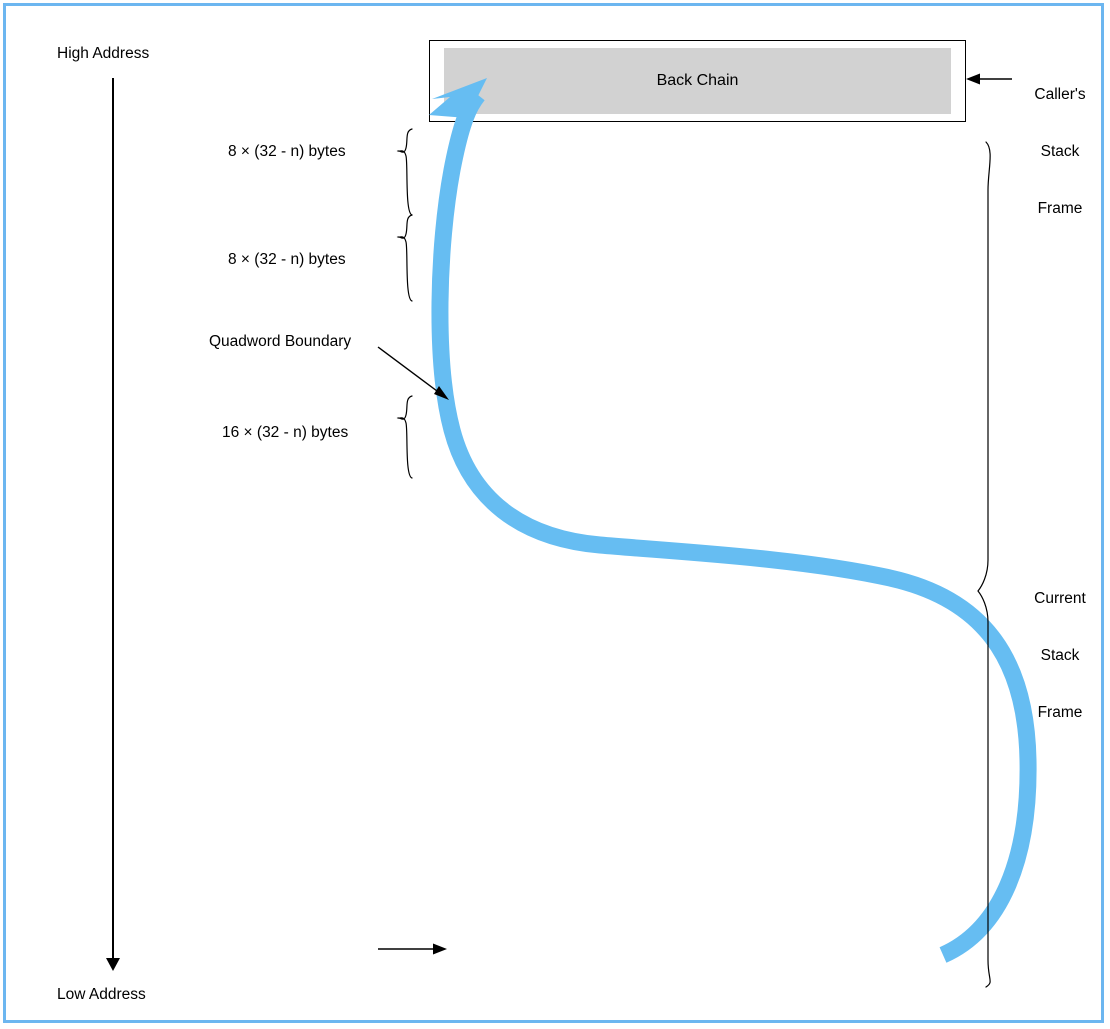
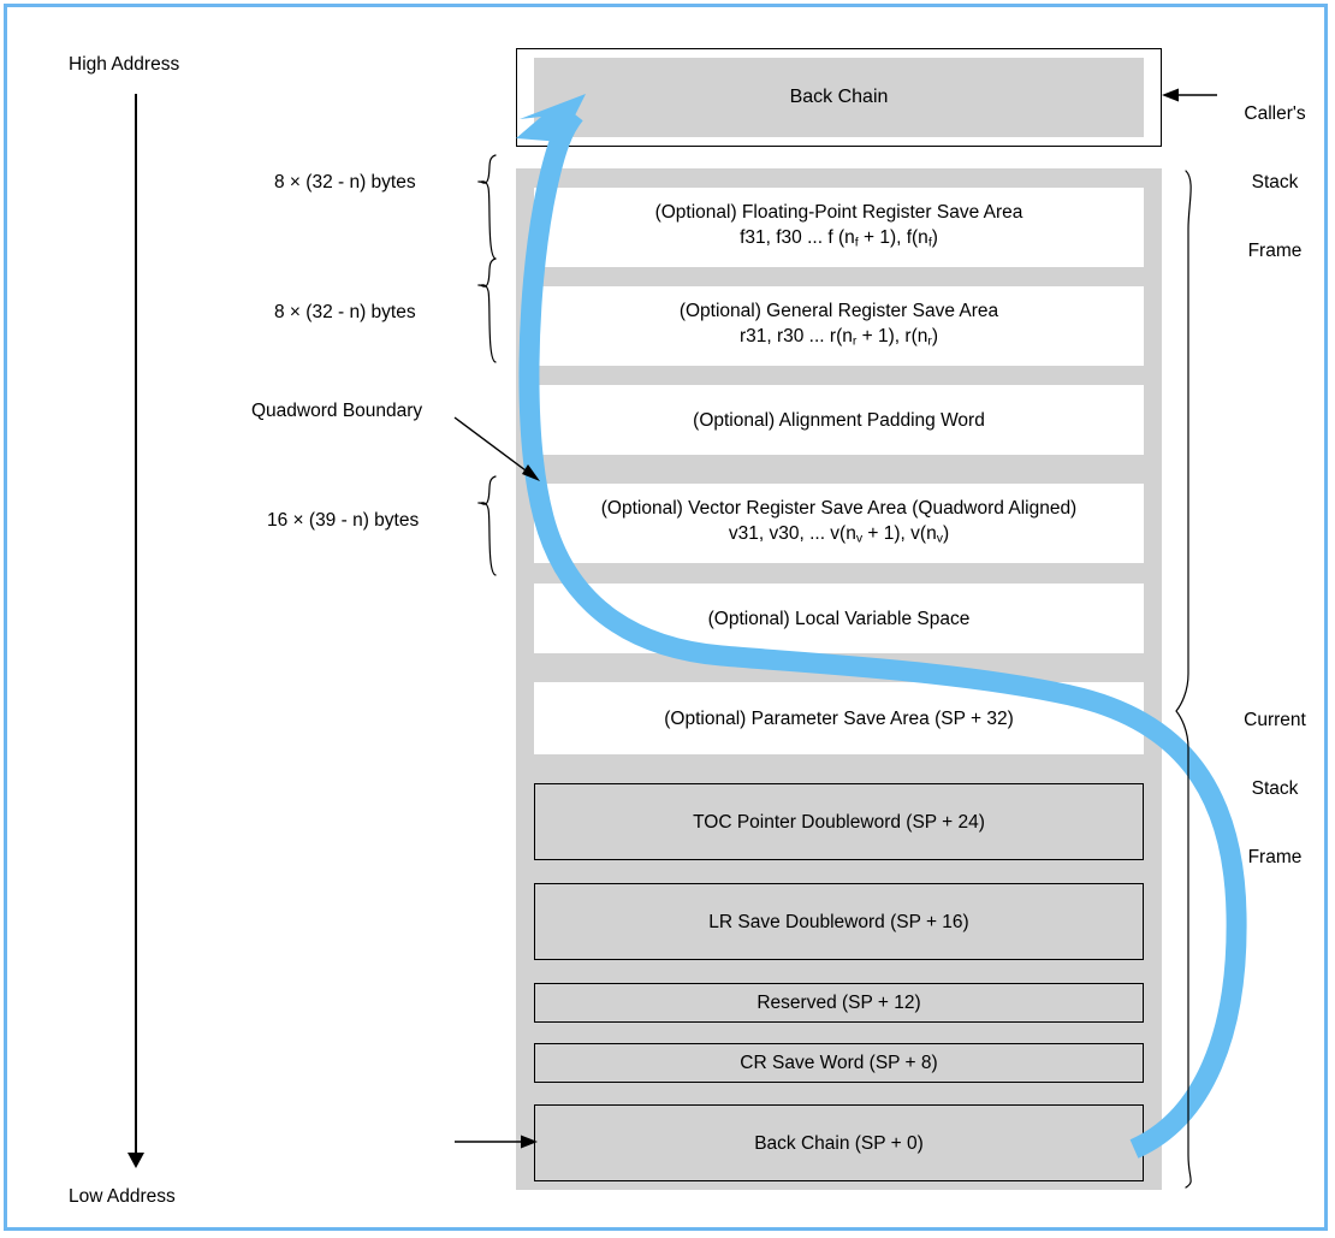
  High Address
  Low Address
  Back Chain
  Caller's
  Stack
  Frame
+ (Optional) Floating-Point Register Save Area
+ f31, f30 ... f (nf + 1), f(nf)
+ (Optional) General Register Save Area
+ r31, r30 ... r(nr + 1), r(nr)
+ (Optional) Alignment Padding Word
+ (Optional) Vector Register Save Area (Quadword Aligned)
+ v31, v30, ... v(nv + 1), v(nv)
+ (Optional) Local Variable Space
+ (Optional) Parameter Save Area (SP + 32)
+ TOC Pointer Doubleword (SP + 24)
+ LR Save Doubleword (SP + 16)
+ Reserved (SP + 12)
+ CR Save Word (SP + 8)
+ Back Chain (SP + 0)
  Current
  Stack
  Frame
  8 × (32 - n) bytes
  8 × (32 - n) bytes
- 16 × (32 - n) bytes
+ 16 × (39 - n) bytes
  Quadword Boundary
